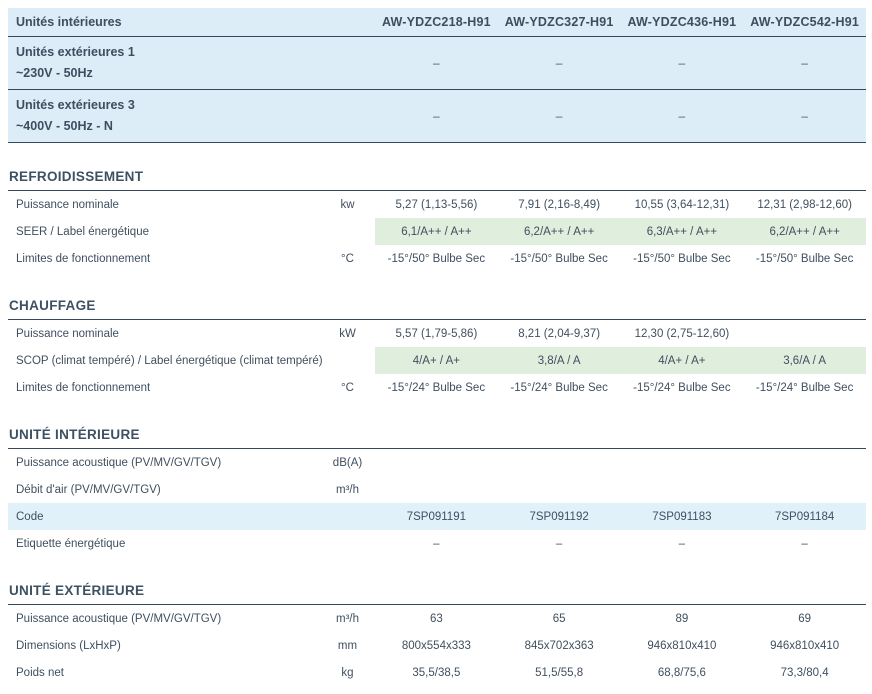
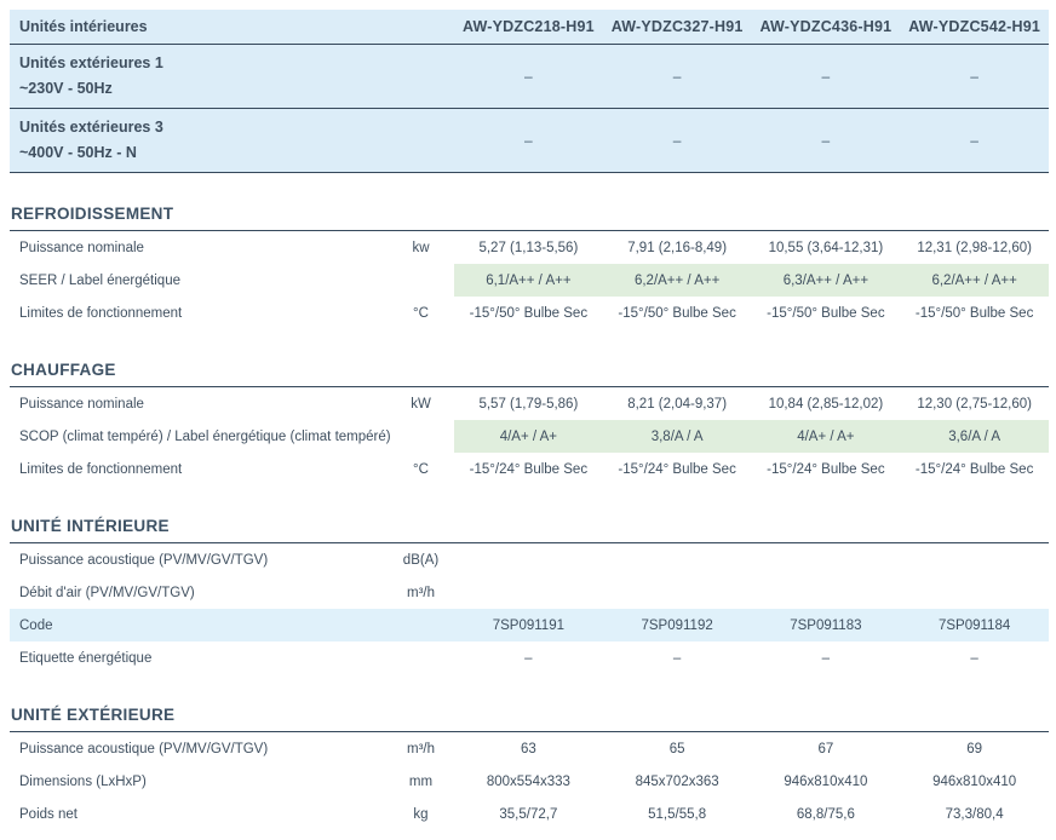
  Unités intérieures
  AW-YDZC218-H91
  AW-YDZC327-H91
  AW-YDZC436-H91
  AW-YDZC542-H91
  Unités extérieures 1
  ~230V - 50Hz
  –
  –
  –
  –
  Unités extérieures 3
  ~400V - 50Hz - N
  –
  –
  –
  –
  REFROIDISSEMENT
  Puissance nominale
  kw
  5,27 (1,13-5,56)
  7,91 (2,16-8,49)
  10,55 (3,64-12,31)
  12,31 (2,98-12,60)
  SEER / Label énergétique
  6,1/A++ / A++
  6,2/A++ / A++
  6,3/A++ / A++
  6,2/A++ / A++
  Limites de fonctionnement
  °C
  -15°/50° Bulbe Sec
  -15°/50° Bulbe Sec
  -15°/50° Bulbe Sec
  -15°/50° Bulbe Sec
  CHAUFFAGE
  Puissance nominale
  kW
  5,57 (1,79-5,86)
  8,21 (2,04-9,37)
+ 10,84 (2,85-12,02)
  12,30 (2,75-12,60)
  SCOP (climat tempéré) / Label énergétique (climat tempéré
  4/A+ / A+
  3,8/A / A
  4/A+ / A+
  3,6/A / A
  Limites de fonctionnement
  °C
  -15°/24° Bulbe Sec
  -15°/24° Bulbe Sec
  -15°/24° Bulbe Sec
  -15°/24° Bulbe Sec
  UNITÉ INTÉRIEURE
  Puissance acoustique (PV/MV/GV/TGV)
  dB(A)
  Débit d'air (PV/MV/GV/TGV)
  m³/h
  Code
  7SP091191
  7SP091192
  7SP091183
  7SP091184
  Etiquette énergétique
  –
  –
  –
  –
  UNITÉ EXTÉRIEURE
  Puissance acoustique (PV/MV/GV/TGV)
  m³/h
  63
  65
- 89
+ 67
  69
  Dimensions (LxHxP)
  mm
  800x554x333
  845x702x363
  946x810x410
  946x810x410
  Poids net
  kg
- 35,5/38,5
+ 35,5/72,7
  51,5/55,8
  68,8/75,6
  73,3/80,4
